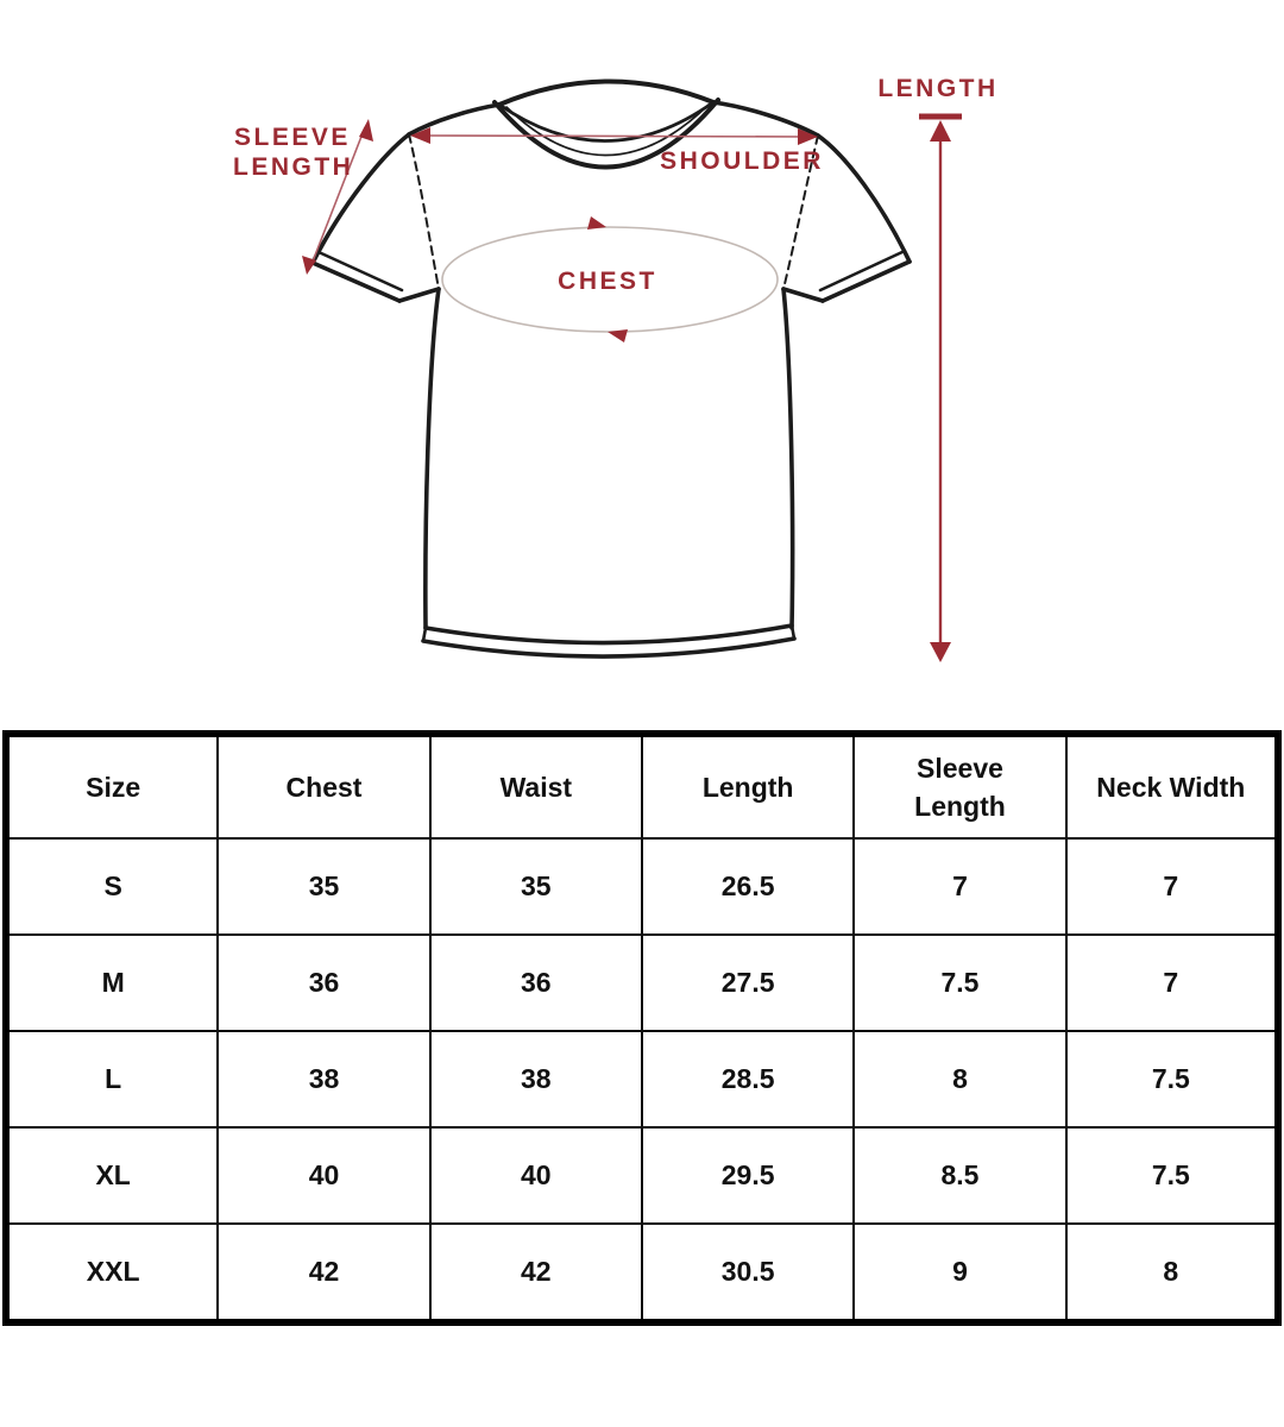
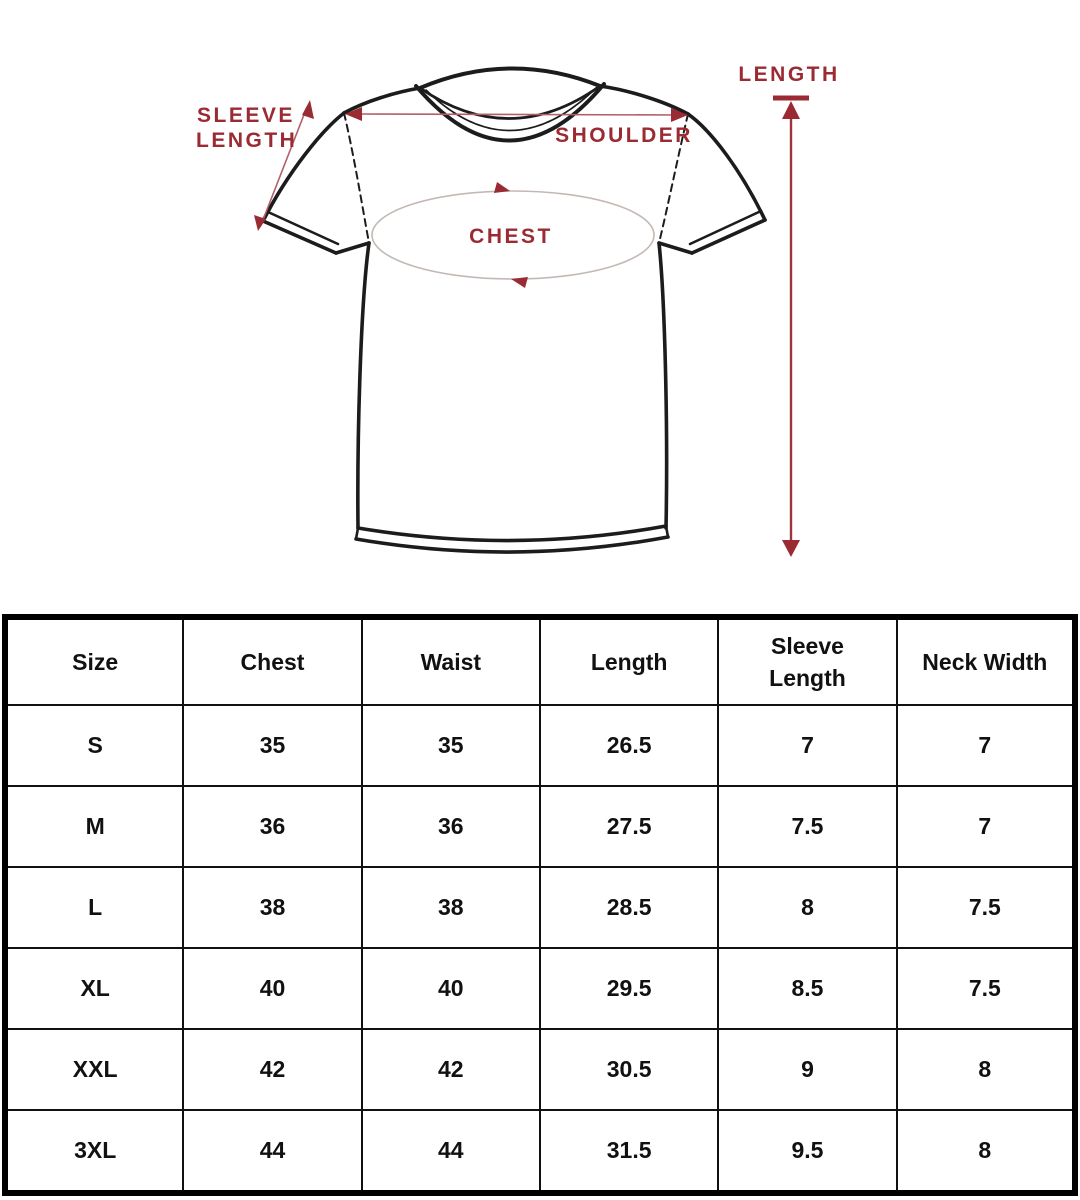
  SLEEVE
  LENGTH
  SHOULDER
  CHEST
  LENGTH
  Size	Chest	Waist	Length	Sleeve Length	Neck Width
  S	35	35	26.5	7	7
  M	36	36	27.5	7.5	7
  L	38	38	28.5	8	7.5
  XL	40	40	29.5	8.5	7.5
  XXL	42	42	30.5	9	8
+ 3XL	44	44	31.5	9.5	8
